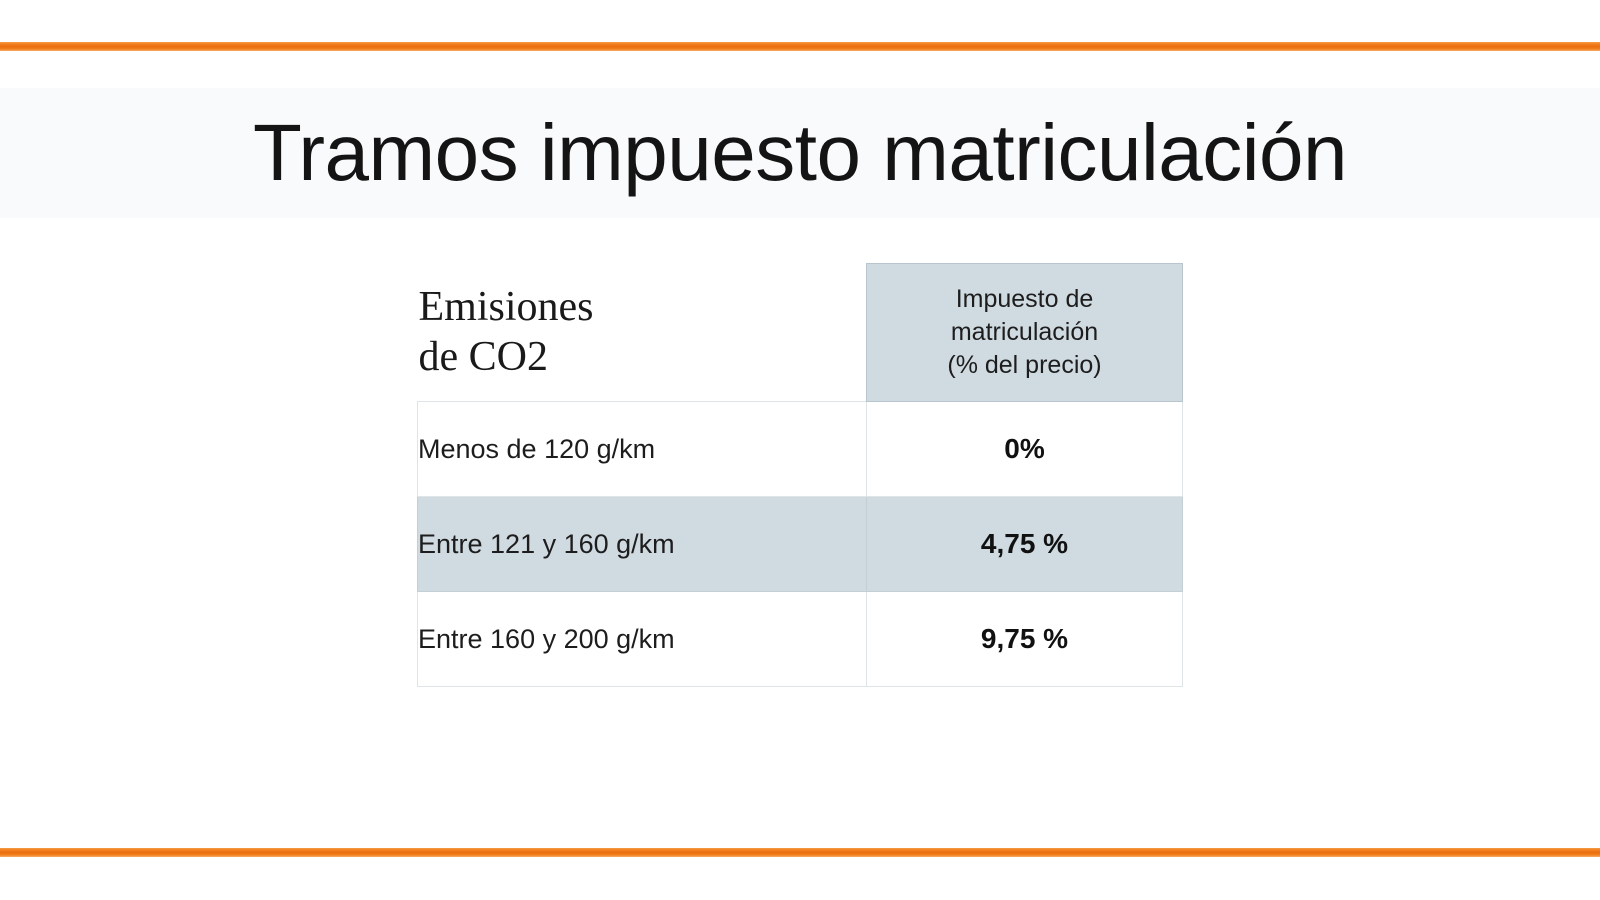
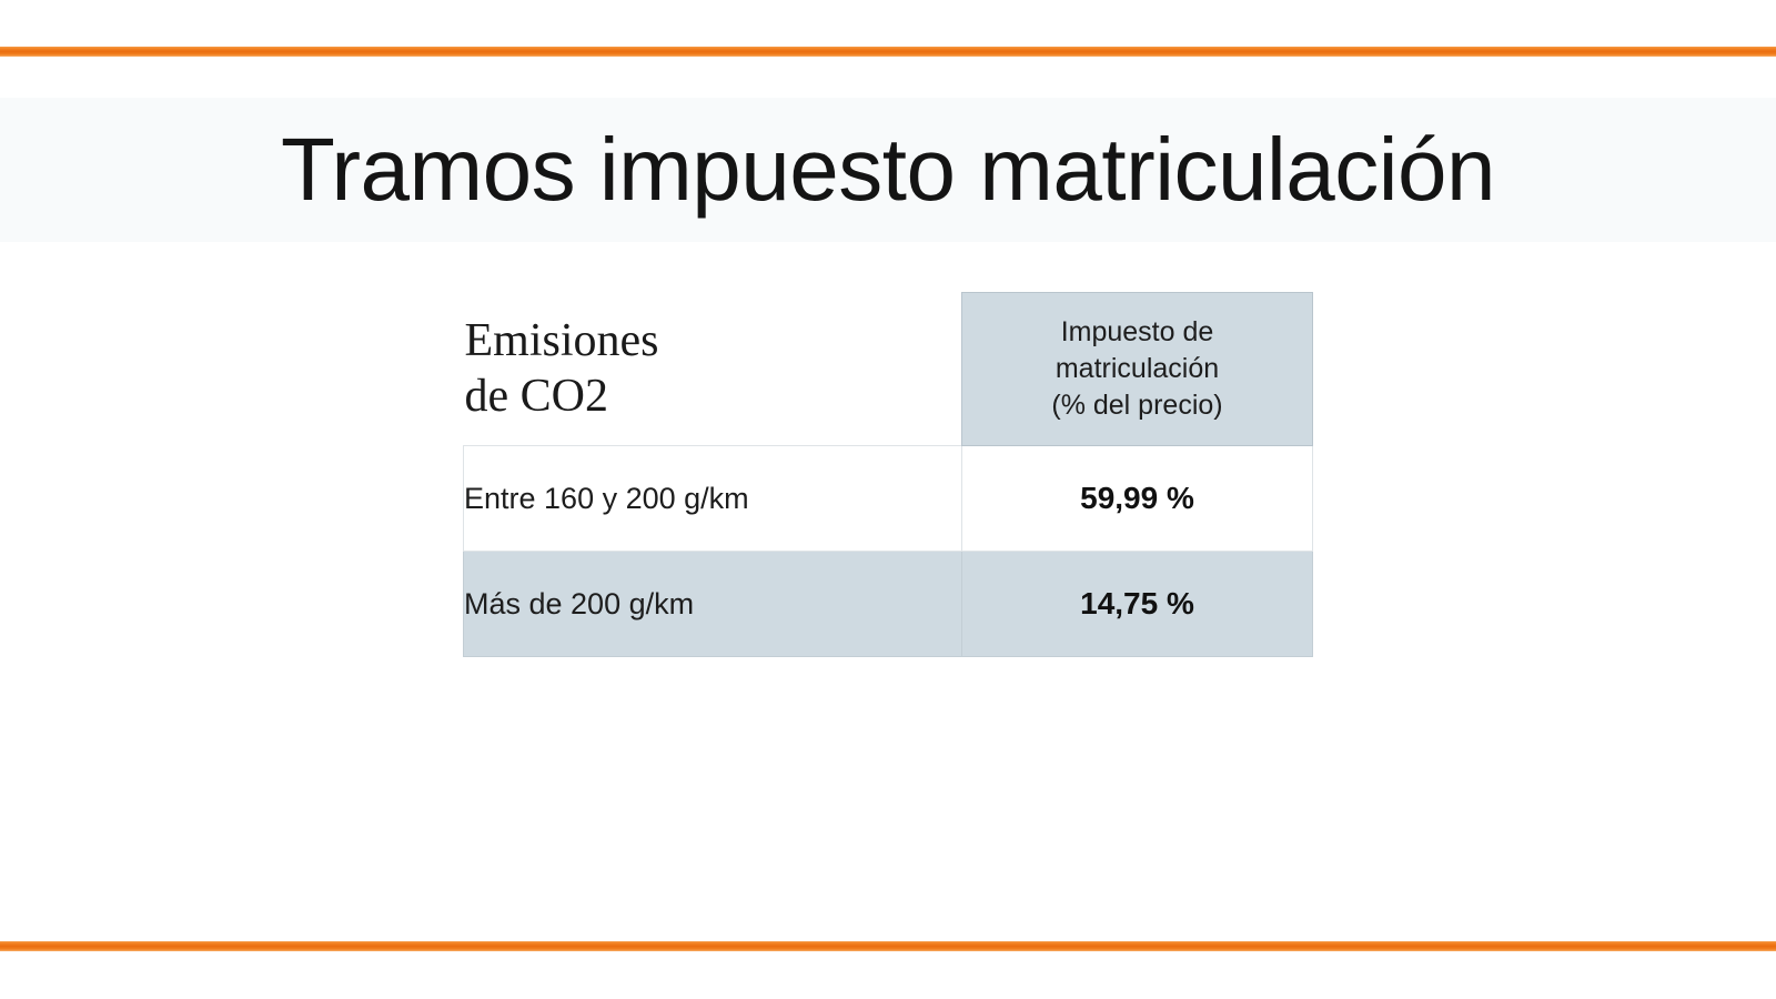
  Tramos impuesto matriculación
  Emisiones de CO2	Impuesto de matriculación (% del precio)
- Menos de 120 g/km	0%
- Entre 121 y 160 g/km	4,75 %
- Entre 160 y 200 g/km	9,75 %
+ Entre 160 y 200 g/km	59,99 %
+ Más de 200 g/km	14,75 %
